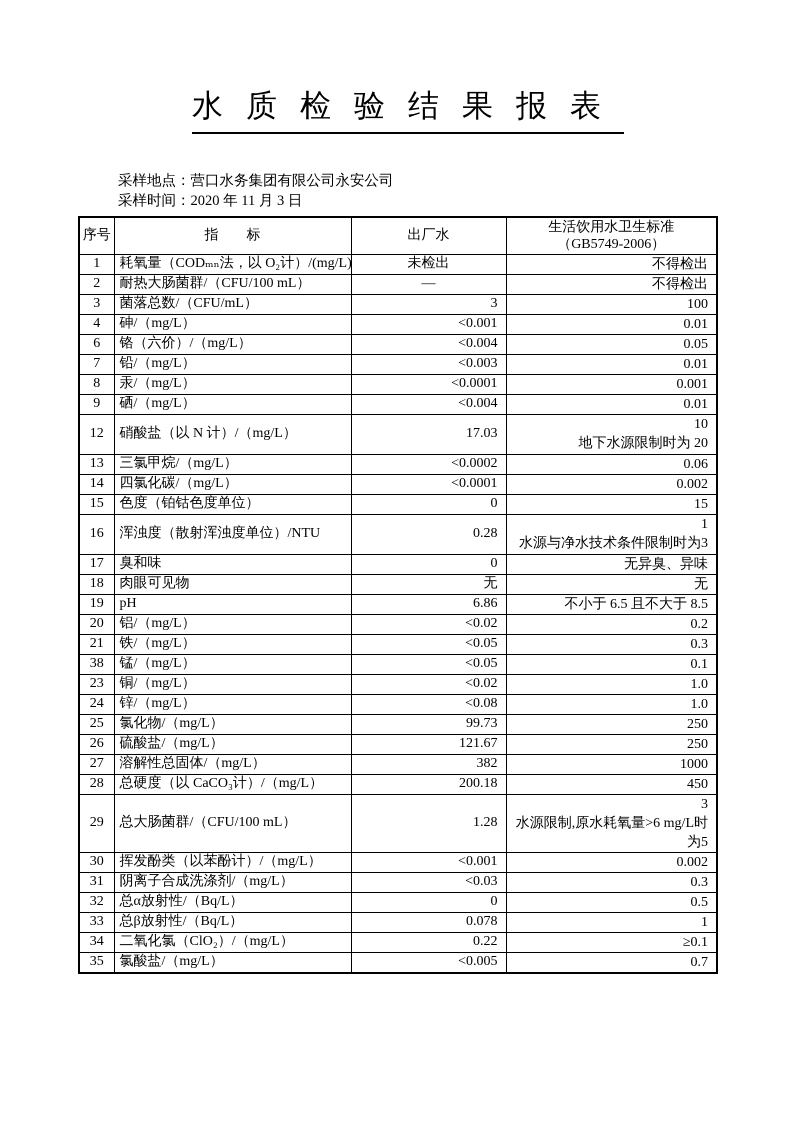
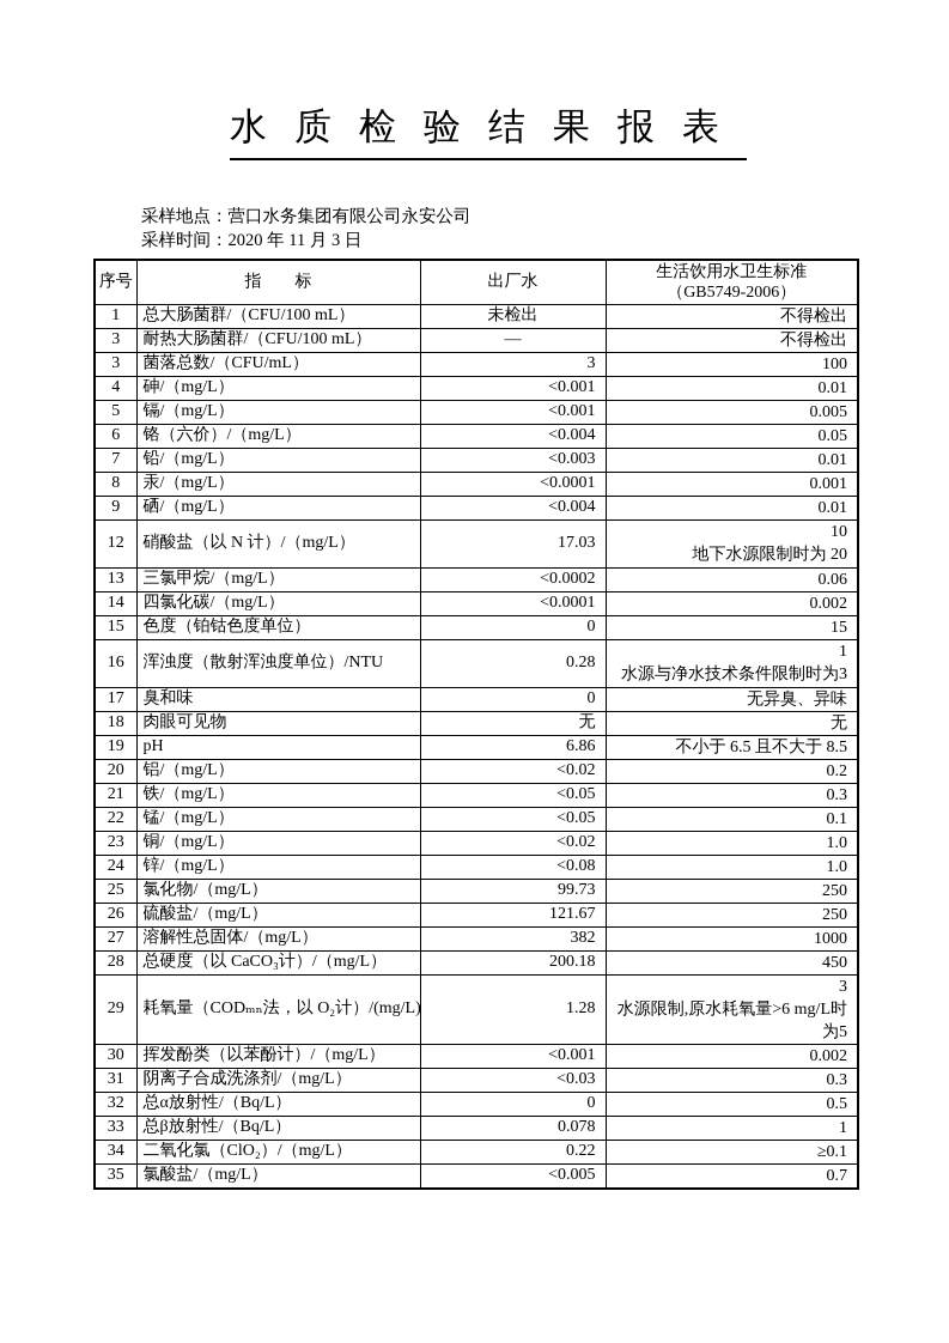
  水质检验结果报表
  采样地点：营口水务集团有限公司永安公司
  采样时间：2020 年 11 月 3 日
  序号	指 标	出厂水	生活饮用水卫生标准 （GB5749-2006）
- 1	耗氧量（CODₘₙ法，以 O₂计）/(mg/L)	未检出	不得检出
+ 1	总大肠菌群/（CFU/100 mL）	未检出	不得检出
- 2	耐热大肠菌群/（CFU/100 mL）	—	不得检出
+ 3	耐热大肠菌群/（CFU/100 mL）	—	不得检出
  3	菌落总数/（CFU/mL）	3	100
  4	砷/（mg/L）	<0.001	0.01
+ 5	镉/（mg/L）	<0.001	0.005
  6	铬（六价）/（mg/L）	<0.004	0.05
  7	铅/（mg/L）	<0.003	0.01
  8	汞/（mg/L）	<0.0001	0.001
  9	硒/（mg/L）	<0.004	0.01
  12	硝酸盐（以 N 计）/（mg/L）	17.03	10地下水源限制时为 20
  13	三氯甲烷/（mg/L）	<0.0002	0.06
  14	四氯化碳/（mg/L）	<0.0001	0.002
  15	色度（铂钴色度单位）	0	15
  16	浑浊度（散射浑浊度单位）/NTU	0.28	1水源与净水技术条件限制时为3
  17	臭和味	0	无异臭、异味
  18	肉眼可见物	无	无
  19	pH	6.86	不小于 6.5 且不大于 8.5
  20	铝/（mg/L）	<0.02	0.2
  21	铁/（mg/L）	<0.05	0.3
- 38	锰/（mg/L）	<0.05	0.1
+ 22	锰/（mg/L）	<0.05	0.1
  23	铜/（mg/L）	<0.02	1.0
  24	锌/（mg/L）	<0.08	1.0
  25	氯化物/（mg/L）	99.73	250
  26	硫酸盐/（mg/L）	121.67	250
  27	溶解性总固体/（mg/L）	382	1000
  28	总硬度（以 CaCO₃计）/（mg/L）	200.18	450
- 29	总大肠菌群/（CFU/100 mL）	1.28	3水源限制,原水耗氧量>6 mg/L时为5
+ 29	耗氧量（CODₘₙ法，以 O₂计）/(mg/L)	1.28	3水源限制,原水耗氧量>6 mg/L时为5
  30	挥发酚类（以苯酚计）/（mg/L）	<0.001	0.002
  31	阴离子合成洗涤剂/（mg/L）	<0.03	0.3
  32	总α放射性/（Bq/L）	0	0.5
  33	总β放射性/（Bq/L）	0.078	1
  34	二氧化氯（ClO₂）/（mg/L）	0.22	≥0.1
  35	氯酸盐/（mg/L）	<0.005	0.7
